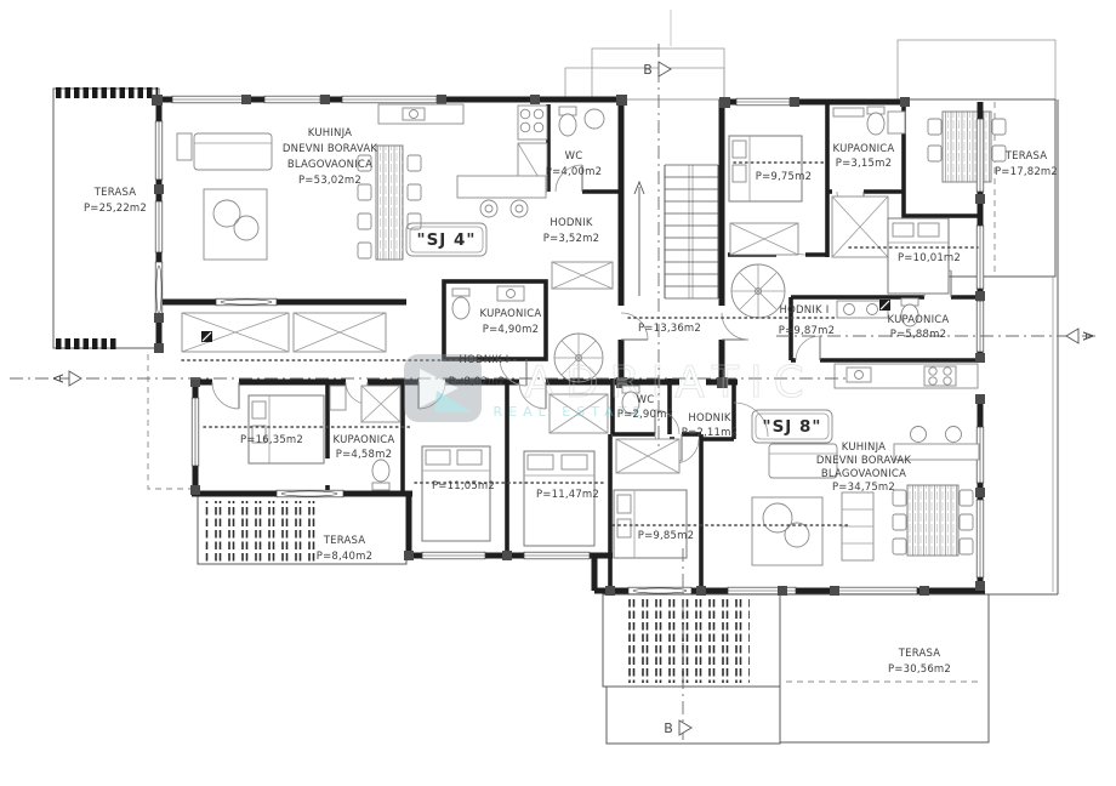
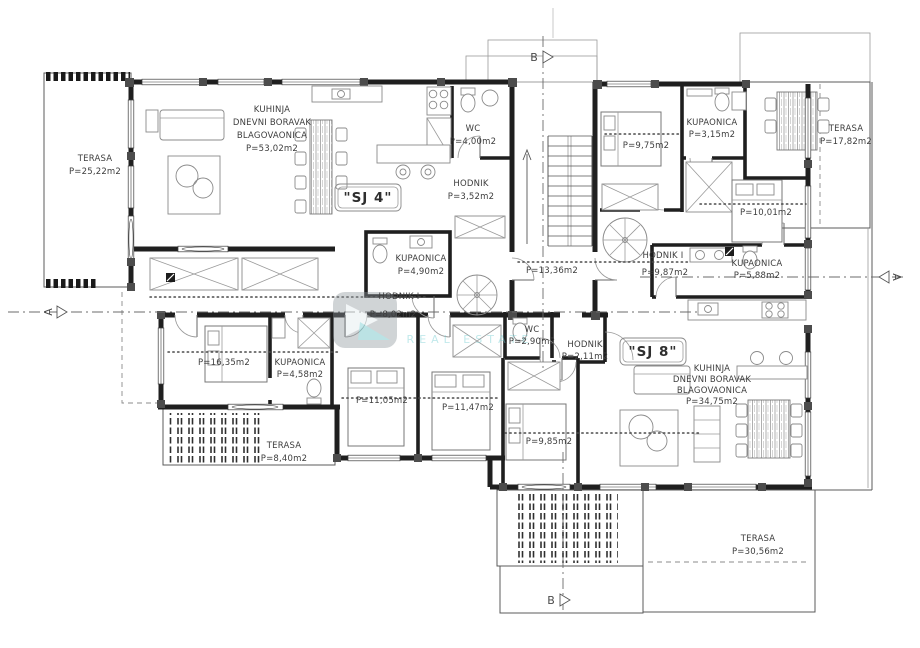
- ADRIATIC
  REAL ESTATE
  "SJ 4"
  "SJ 8"
  TERASA
  P=25,22m2
  KUHINJA
  DNEVNI BORAVAK
  BLAGOVAONICA
  P=53,02m2
  WC
  P=4,00m2
  HODNIK
  P=3,52m2
  KUPAONICA
  P=4,90m2
  HODNIK I
  P=8,02m2
  P=16,35m2
  KUPAONICA
  P=4,58m2
  P=11,05m2
  P=11,47m2
  TERASA
  P=8,40m2
  P=13,36m2
  P=9,75m2
  KUPAONICA
  P=3,15m2
  TERASA
  P=17,82m2
  P=10,01m2
  HODNIK I
  P=9,87m2
  KUPAONICA
  P=5,88m2
  WC
  P=2,90m2
  HODNIK
  P=2,11m2
  KUHINJA
  DNEVNI BORAVAK
  BLAGOVAONICA
  P=34,75m2
  P=9,85m2
  TERASA
  P=30,56m2
  B
  B
